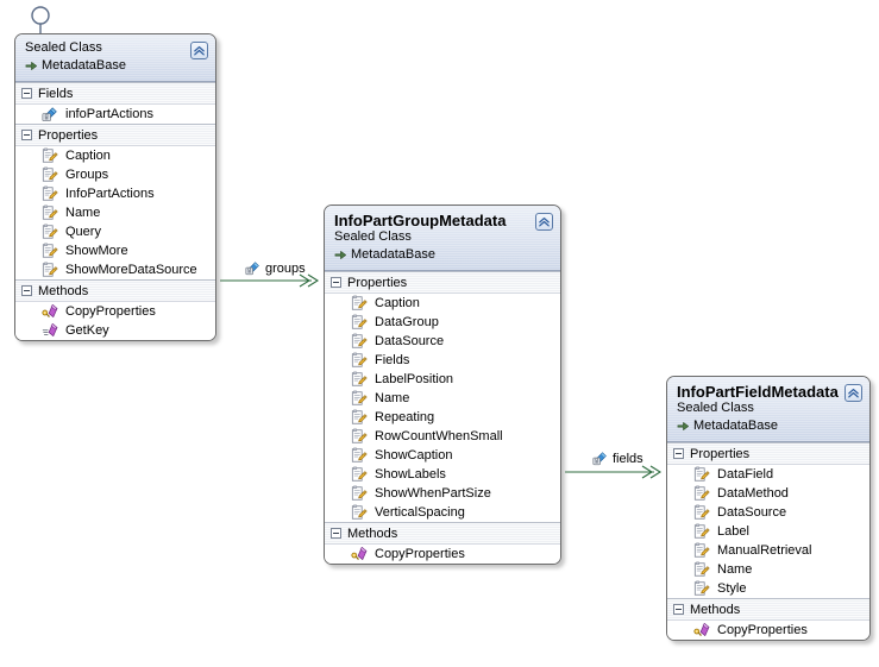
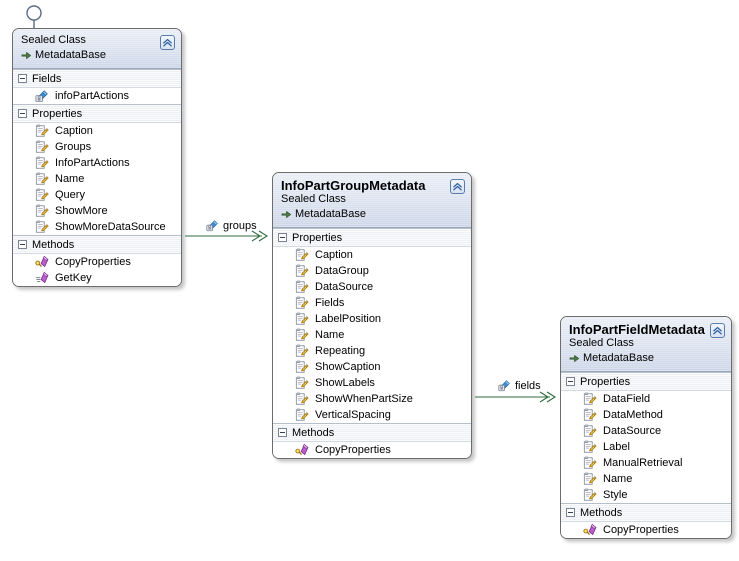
  groups
  fields
  Sealed Class
  MetadataBase
  Fields
  infoPartActions
  Properties
  Caption
  Groups
  InfoPartActions
  Name
  Query
  ShowMore
  ShowMoreDataSource
  Methods
  CopyProperties
  GetKey
  InfoPartGroupMetadata
  Sealed Class
  MetadataBase
  Properties
  Caption
  DataGroup
  DataSource
  Fields
  LabelPosition
  Name
  Repeating
- RowCountWhenSmall
  ShowCaption
  ShowLabels
  ShowWhenPartSize
  VerticalSpacing
  Methods
  CopyProperties
  InfoPartFieldMetadata
  Sealed Class
  MetadataBase
  Properties
  DataField
  DataMethod
  DataSource
  Label
  ManualRetrieval
  Name
  Style
  Methods
  CopyProperties
